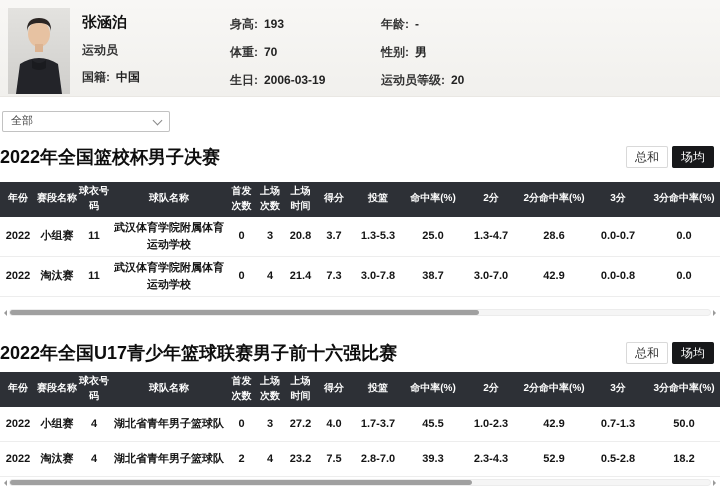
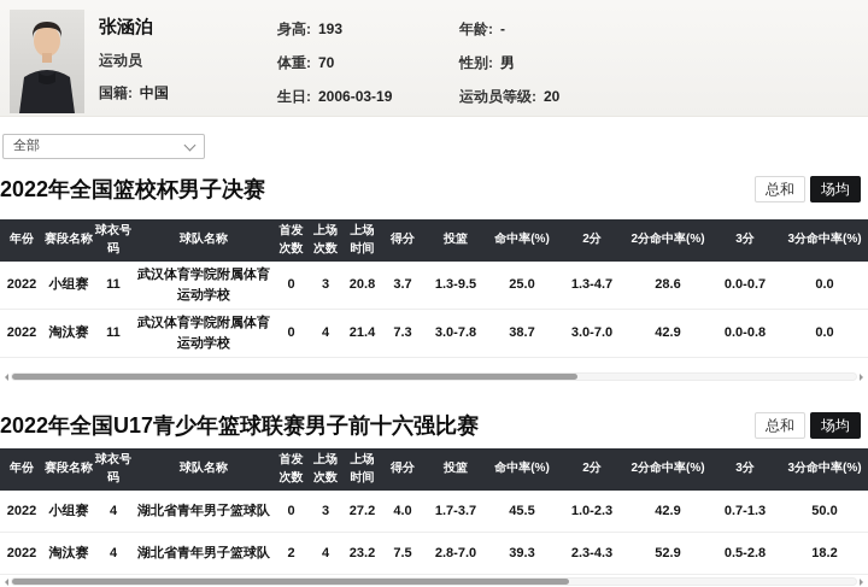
  张涵泊
  运动员
  国籍: 中国
  身高: 193
  体重: 70
  生日: 2006-03-19
  年龄: -
  性别: 男
  运动员等级: 20
  全部
  2022年全国篮校杯男子决赛
  总和
  场均
  年份	赛段名称	球衣号码	球队名称	首发次数	上场次数	上场时间	得分	投篮	命中率(%)	2分	2分命中率(%)	3分	3分命中率(%)
- 2022	小组赛	11	武汉体育学院附属体育运动学校	0	3	20.8	3.7	1.3-5.3	25.0	1.3-4.7	28.6	0.0-0.7	0.0
+ 2022	小组赛	11	武汉体育学院附属体育运动学校	0	3	20.8	3.7	1.3-9.5	25.0	1.3-4.7	28.6	0.0-0.7	0.0
  2022	淘汰赛	11	武汉体育学院附属体育运动学校	0	4	21.4	7.3	3.0-7.8	38.7	3.0-7.0	42.9	0.0-0.8	0.0
  2022年全国U17青少年篮球联赛男子前十六强比赛
  总和
  场均
  年份	赛段名称	球衣号码	球队名称	首发次数	上场次数	上场时间	得分	投篮	命中率(%)	2分	2分命中率(%)	3分	3分命中率(%)
  2022	小组赛	4	湖北省青年男子篮球队	0	3	27.2	4.0	1.7-3.7	45.5	1.0-2.3	42.9	0.7-1.3	50.0
  2022	淘汰赛	4	湖北省青年男子篮球队	2	4	23.2	7.5	2.8-7.0	39.3	2.3-4.3	52.9	0.5-2.8	18.2
